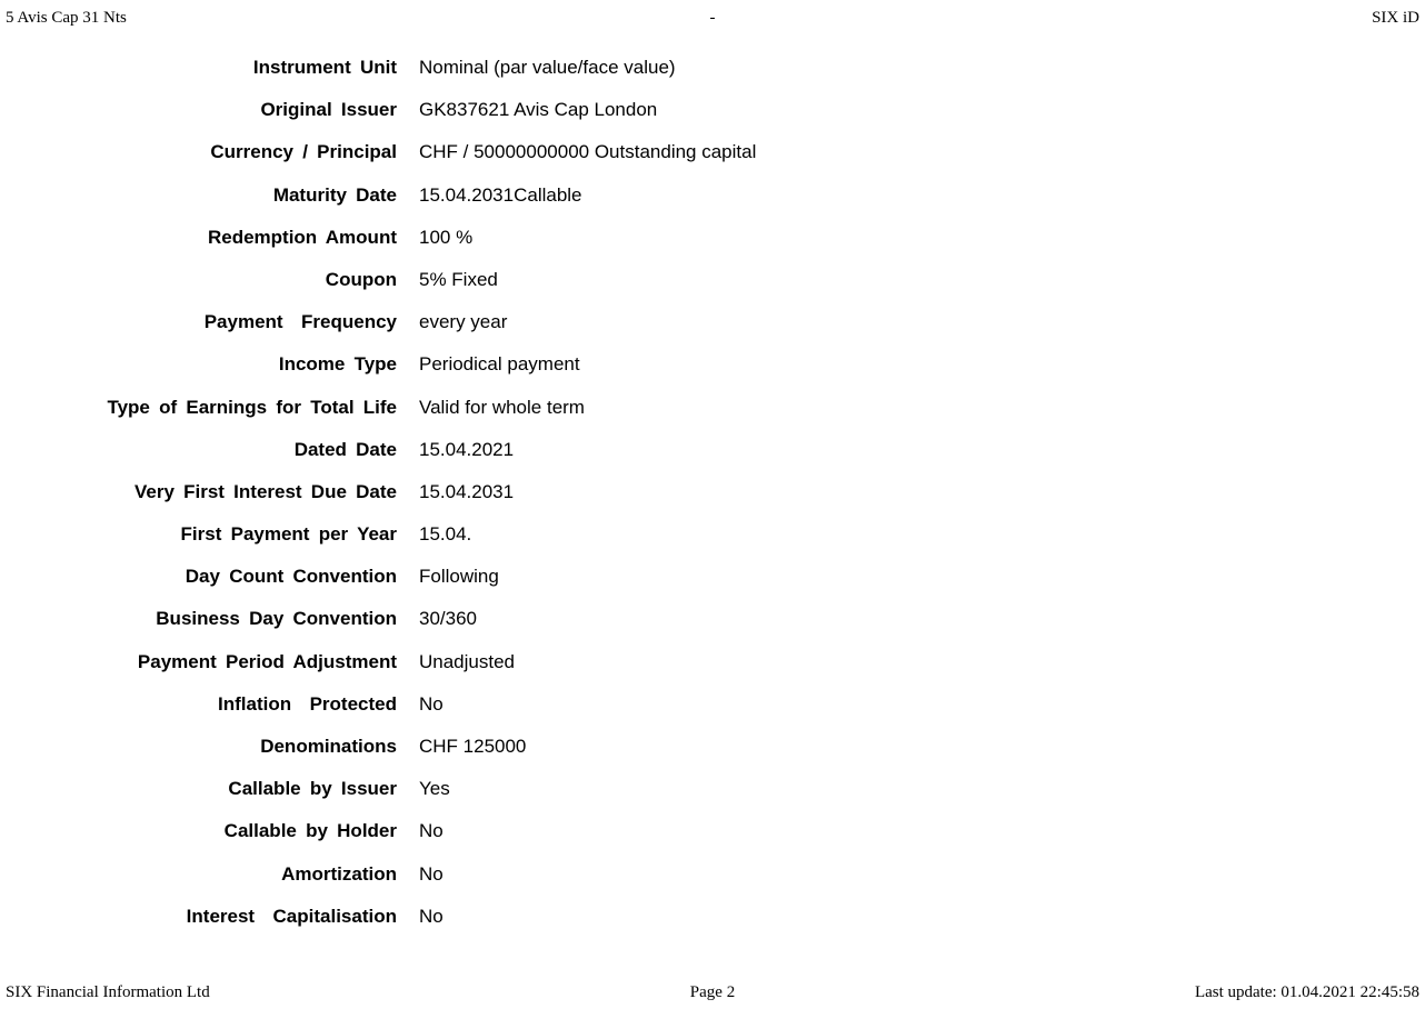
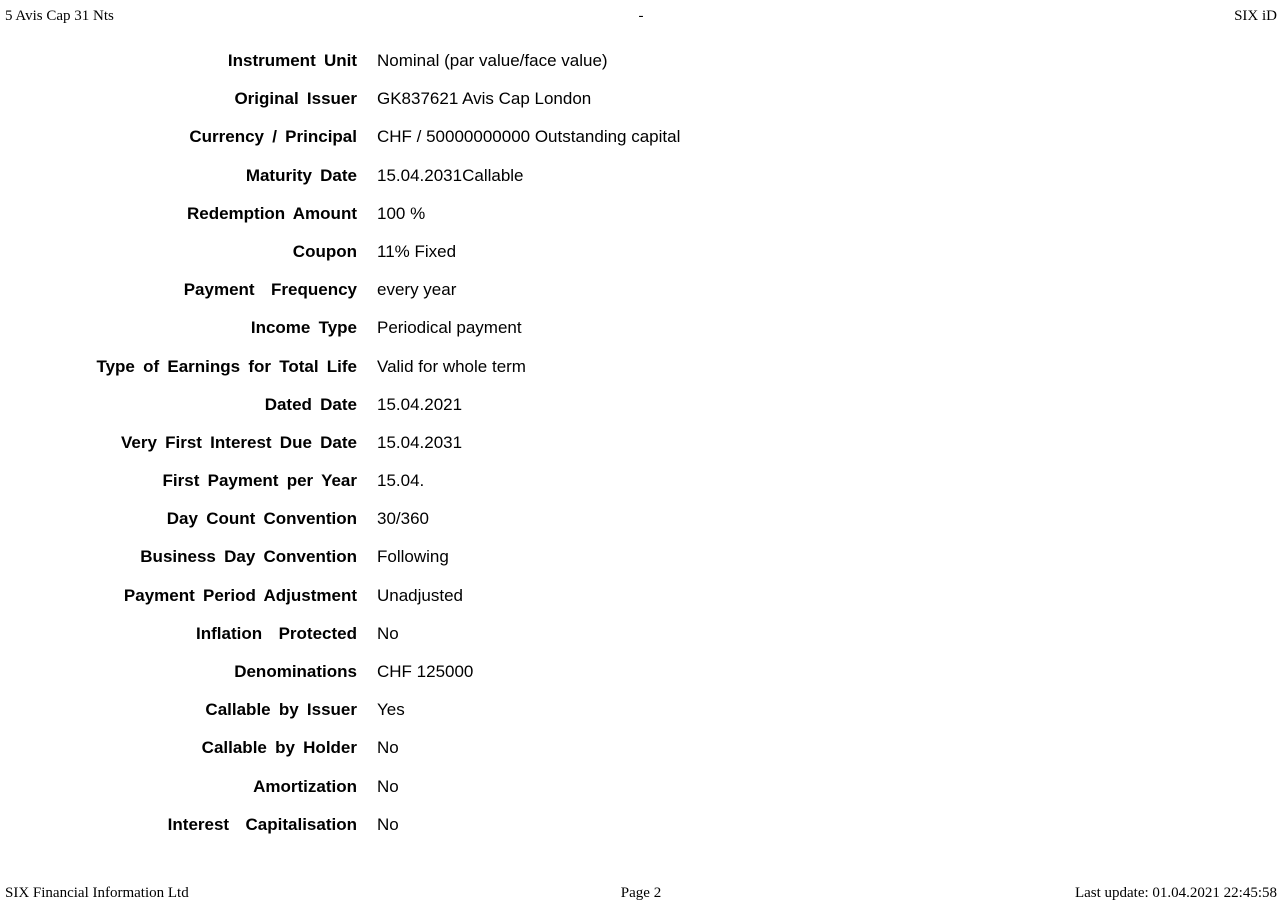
  5 Avis Cap 31 Nts
  -
  SIX iD
  Instrument Unit
  Nominal (par value/face value)
  Original Issuer
  GK837621 Avis Cap London
  Currency / Principal
  CHF / 50000000000 Outstanding capital
  Maturity Date
  15.04.2031Callable
  Redemption Amount
  100 %
  Coupon
- 5% Fixed
+ 11% Fixed
  Payment Frequency
  every year
  Income Type
  Periodical payment
  Type of Earnings for Total Life
  Valid for whole term
  Dated Date
  15.04.2021
  Very First Interest Due Date
  15.04.2031
  First Payment per Year
  15.04.
  Day Count Convention
- Following
+ 30/360
  Business Day Convention
- 30/360
+ Following
  Payment Period Adjustment
  Unadjusted
  Inflation Protected
  No
  Denominations
  CHF 125000
  Callable by Issuer
  Yes
  Callable by Holder
  No
  Amortization
  No
  Interest Capitalisation
  No
  SIX Financial Information Ltd
  Page 2
  Last update: 01.04.2021 22:45:58
